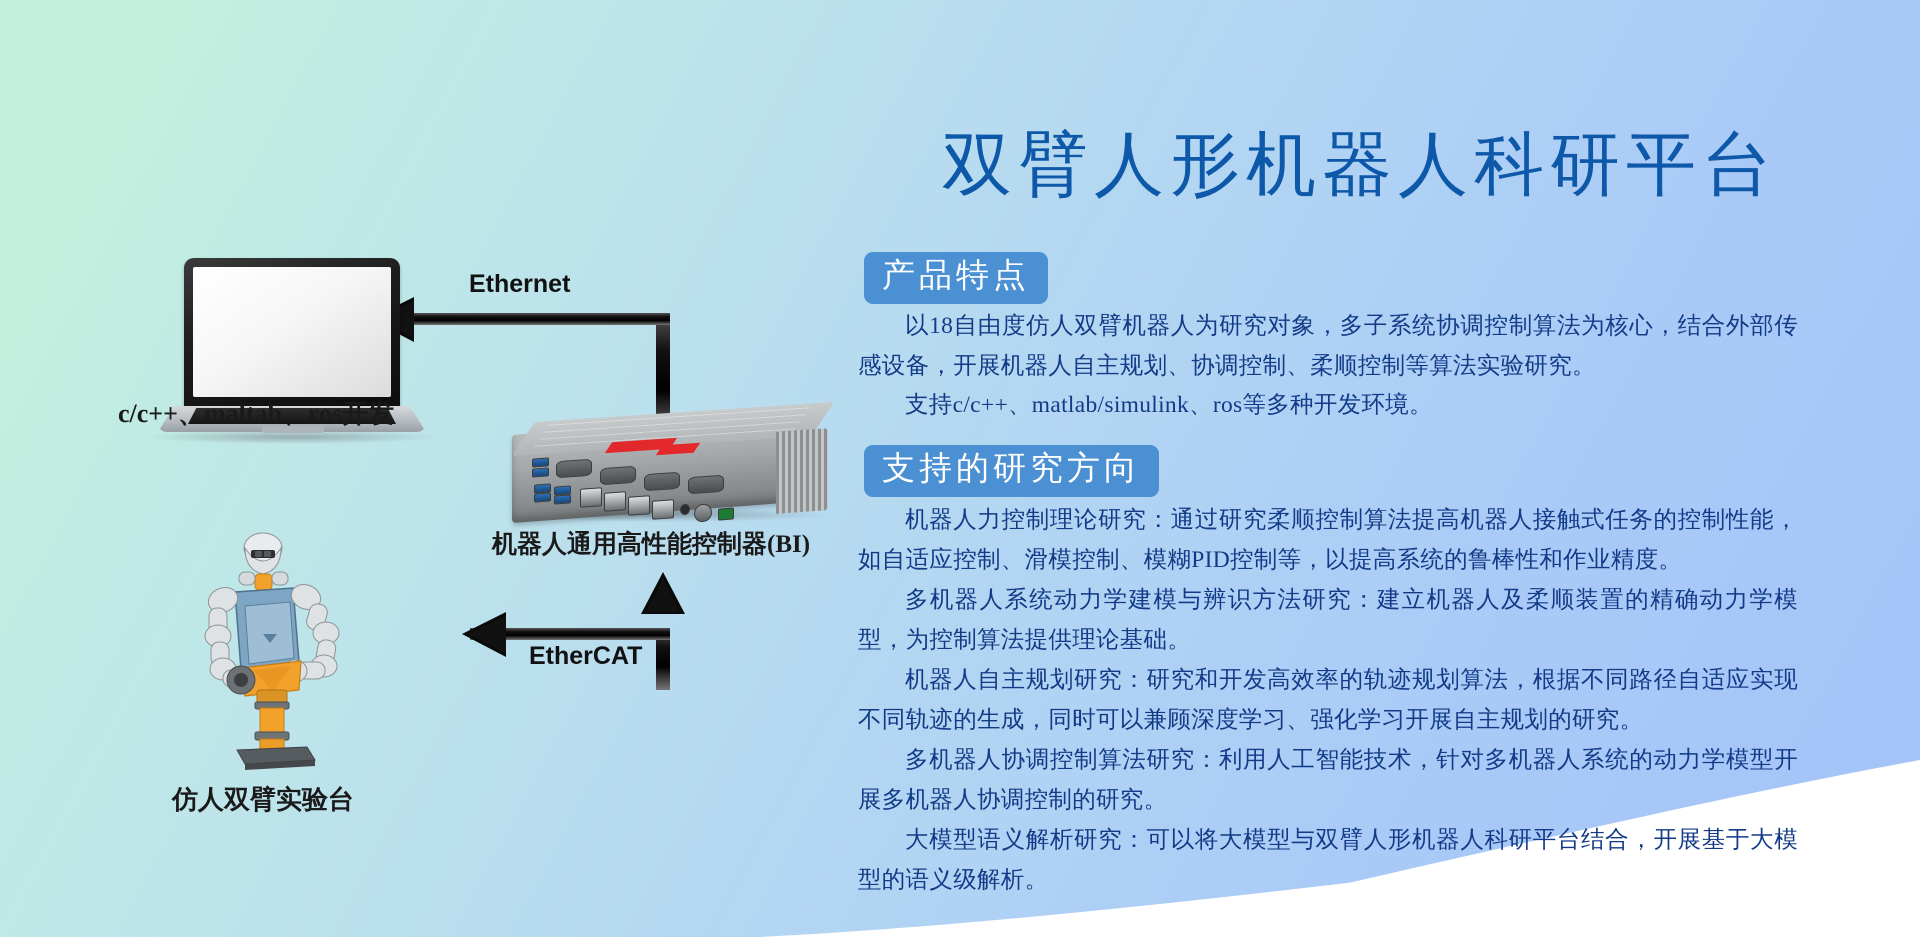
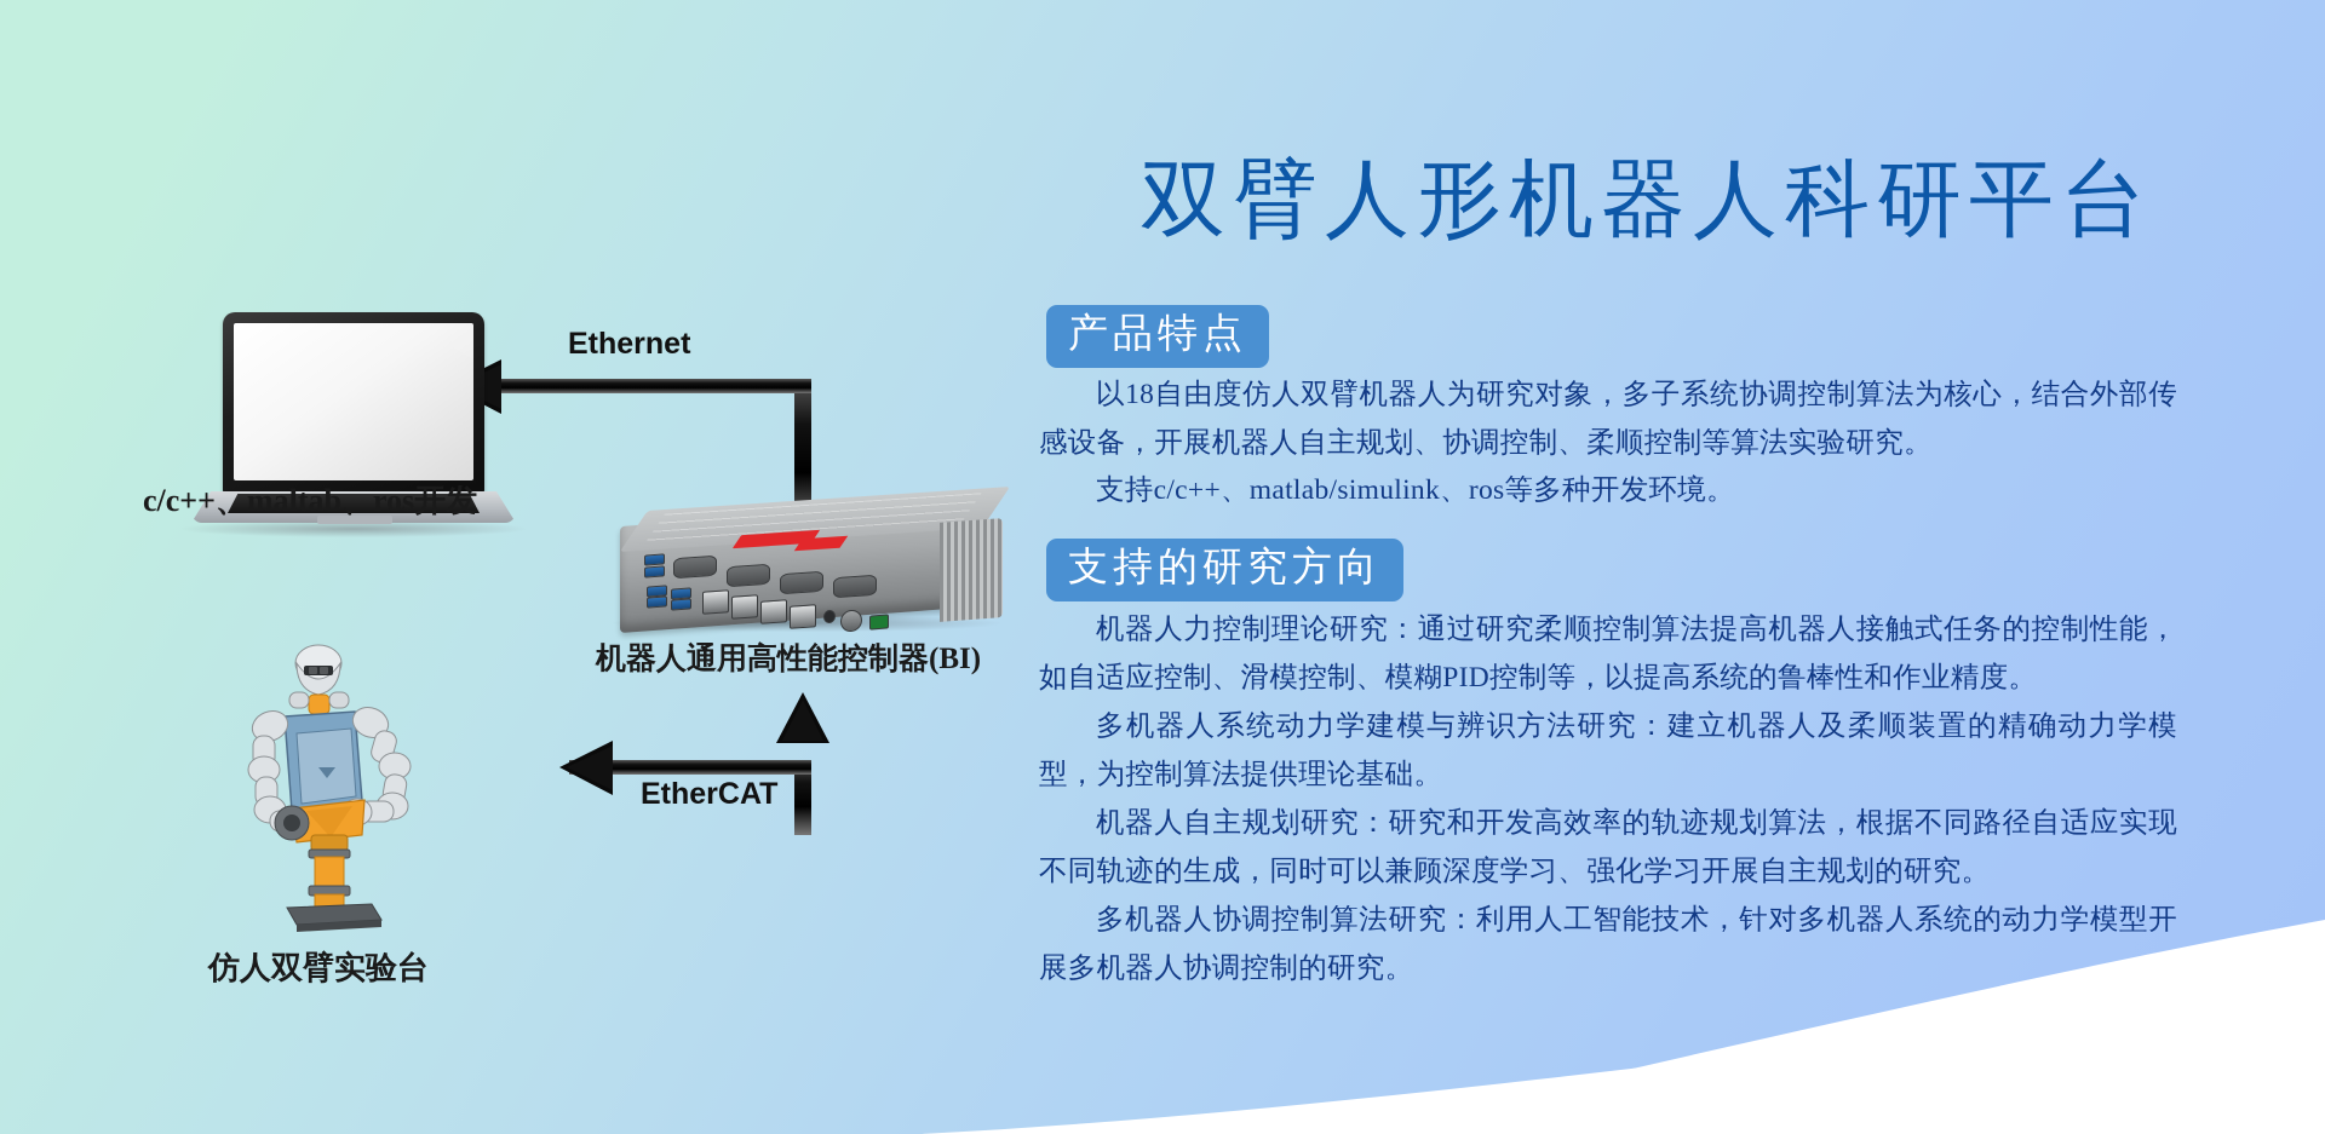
  c/c++、maltab、ros开发
  机器人通用高性能控制器(BI)
  仿人双臂实验台
  Ethernet
  EtherCAT
  双臂人形机器人科研平台
  产品特点
  以18自由度仿人双臂机器人为研究对象，多子系统协调控制算法为核心，结合外部传感设备，开展机器人自主规划、协调控制、柔顺控制等算法实验研究。
  支持c/c++、matlab/simulink、ros等多种开发环境。
  支持的研究方向
  机器人力控制理论研究：通过研究柔顺控制算法提高机器人接触式任务的控制性能，如自适应控制、滑模控制、模糊PID控制等，以提高系统的鲁棒性和作业精度。
  多机器人系统动力学建模与辨识方法研究：建立机器人及柔顺装置的精确动力学模型，为控制算法提供理论基础。
  机器人自主规划研究：研究和开发高效率的轨迹规划算法，根据不同路径自适应实现不同轨迹的生成，同时可以兼顾深度学习、强化学习开展自主规划的研究。
  多机器人协调控制算法研究：利用人工智能技术，针对多机器人系统的动力学模型开展多机器人协调控制的研究。
- 大模型语义解析研究：可以将大模型与双臂人形机器人科研平台结合，开展基于大模型的语义级解析。
